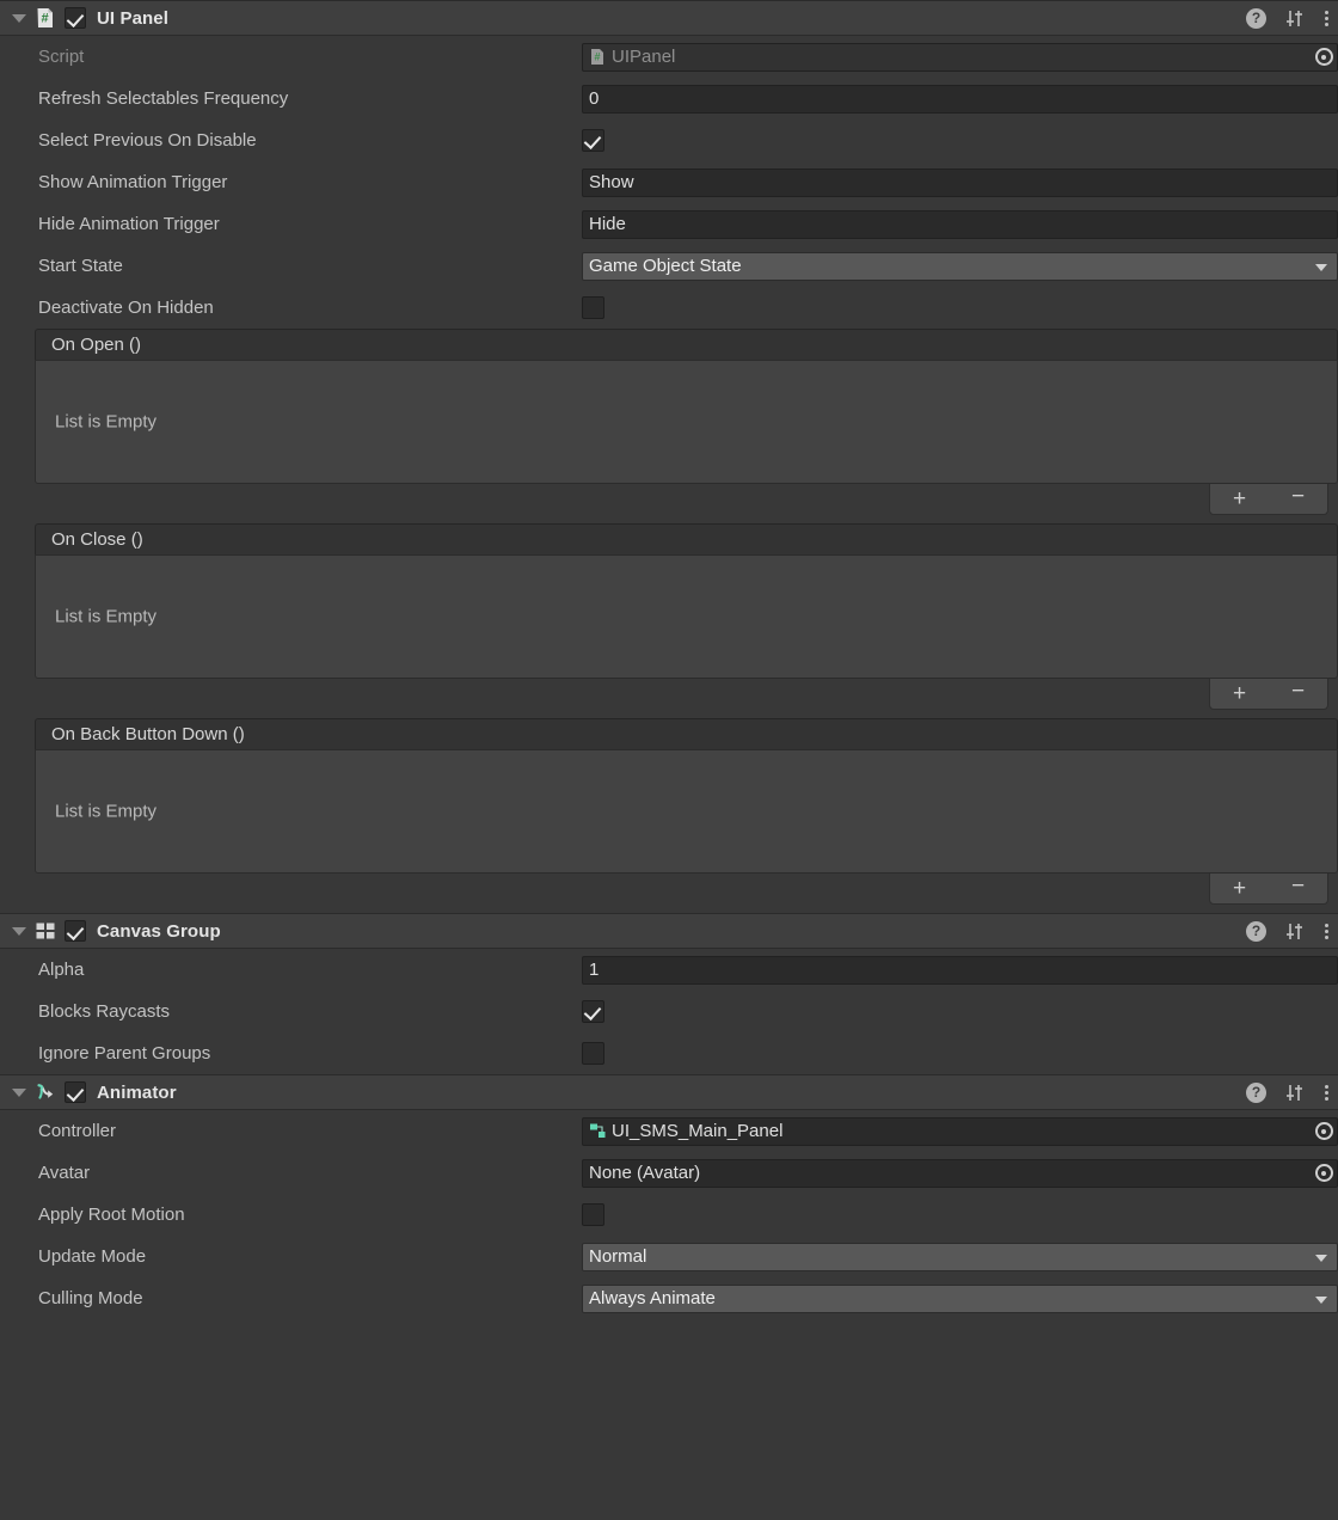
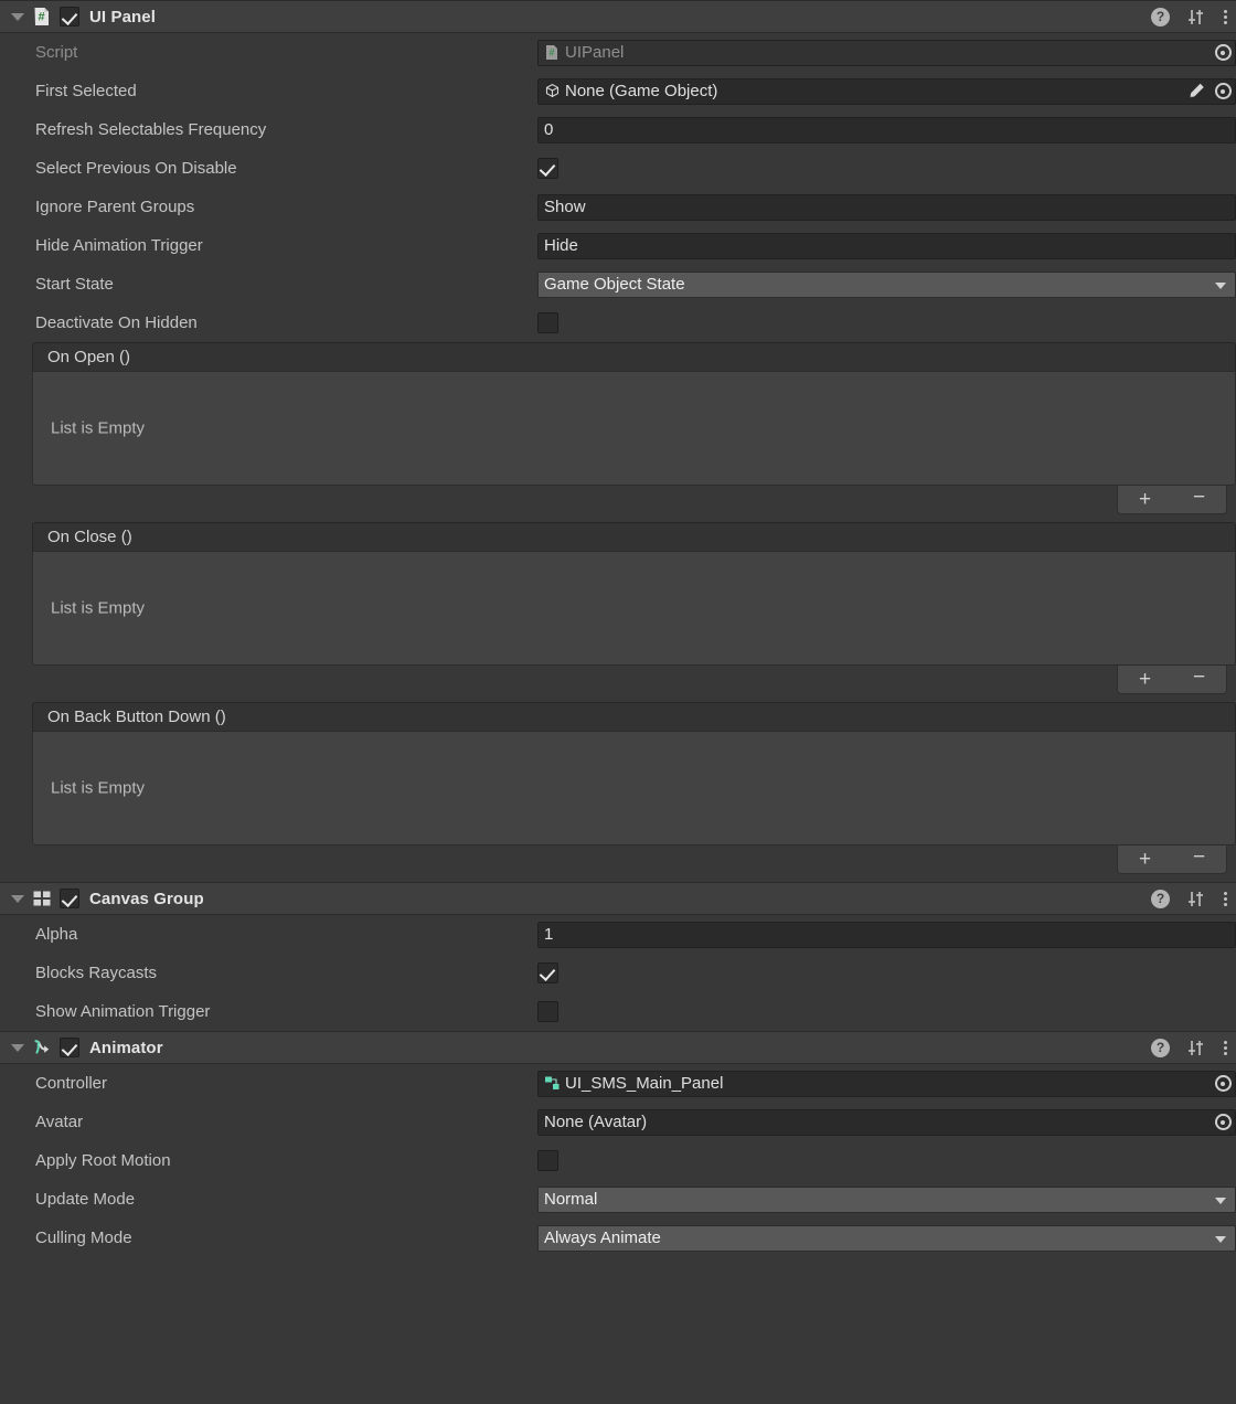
  #
  UI Panel
  ?
  Script
  #
  UIPanel
+ First Selected
+ None (Game Object)
  Refresh Selectables Frequency
  0
  Select Previous On Disable
- Show Animation Trigger
+ Ignore Parent Groups
  Show
  Hide Animation Trigger
  Hide
  Start State
  Game Object State
  Deactivate On Hidden
  On Open ()
  List is Empty
  +
  −
  On Close ()
  List is Empty
  +
  −
  On Back Button Down ()
  List is Empty
  +
  −
  Canvas Group
  ?
  Alpha
  1
  Blocks Raycasts
- Ignore Parent Groups
+ Show Animation Trigger
  Animator
  ?
  Controller
  UI_SMS_Main_Panel
  Avatar
  None (Avatar)
  Apply Root Motion
  Update Mode
  Normal
  Culling Mode
  Always Animate
